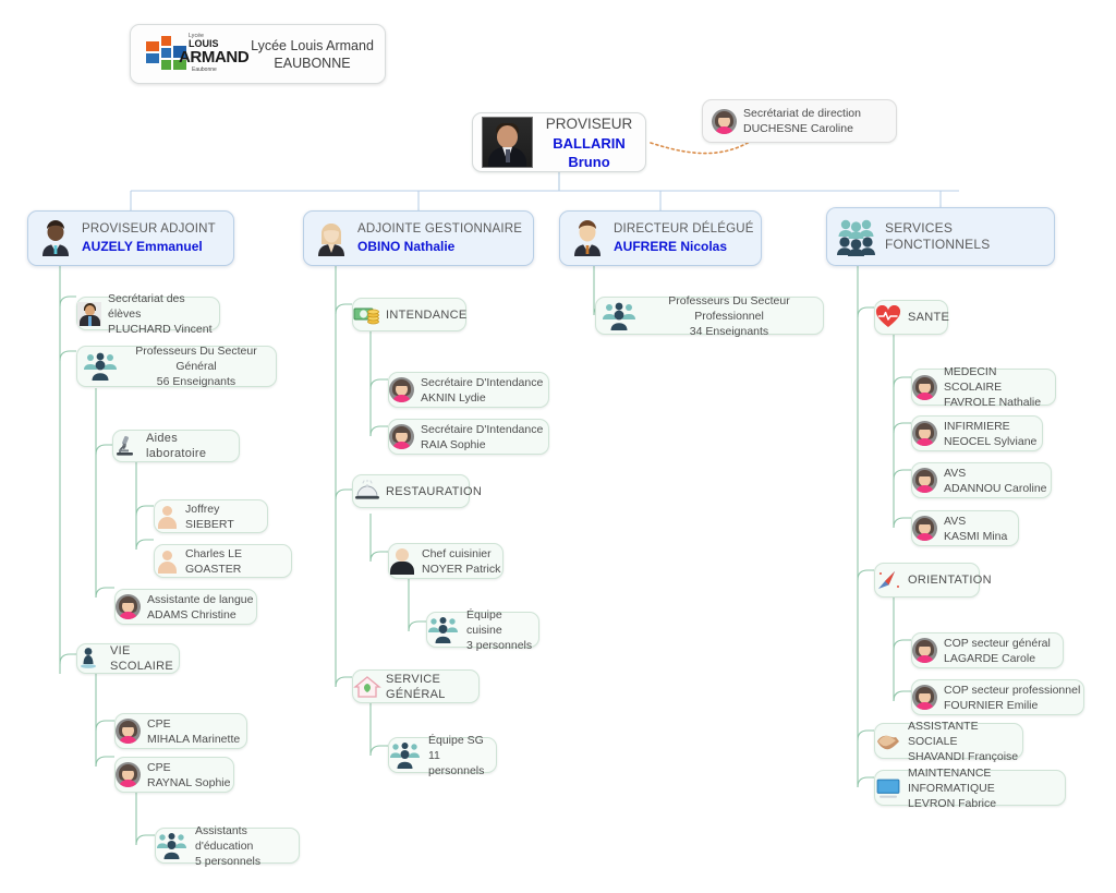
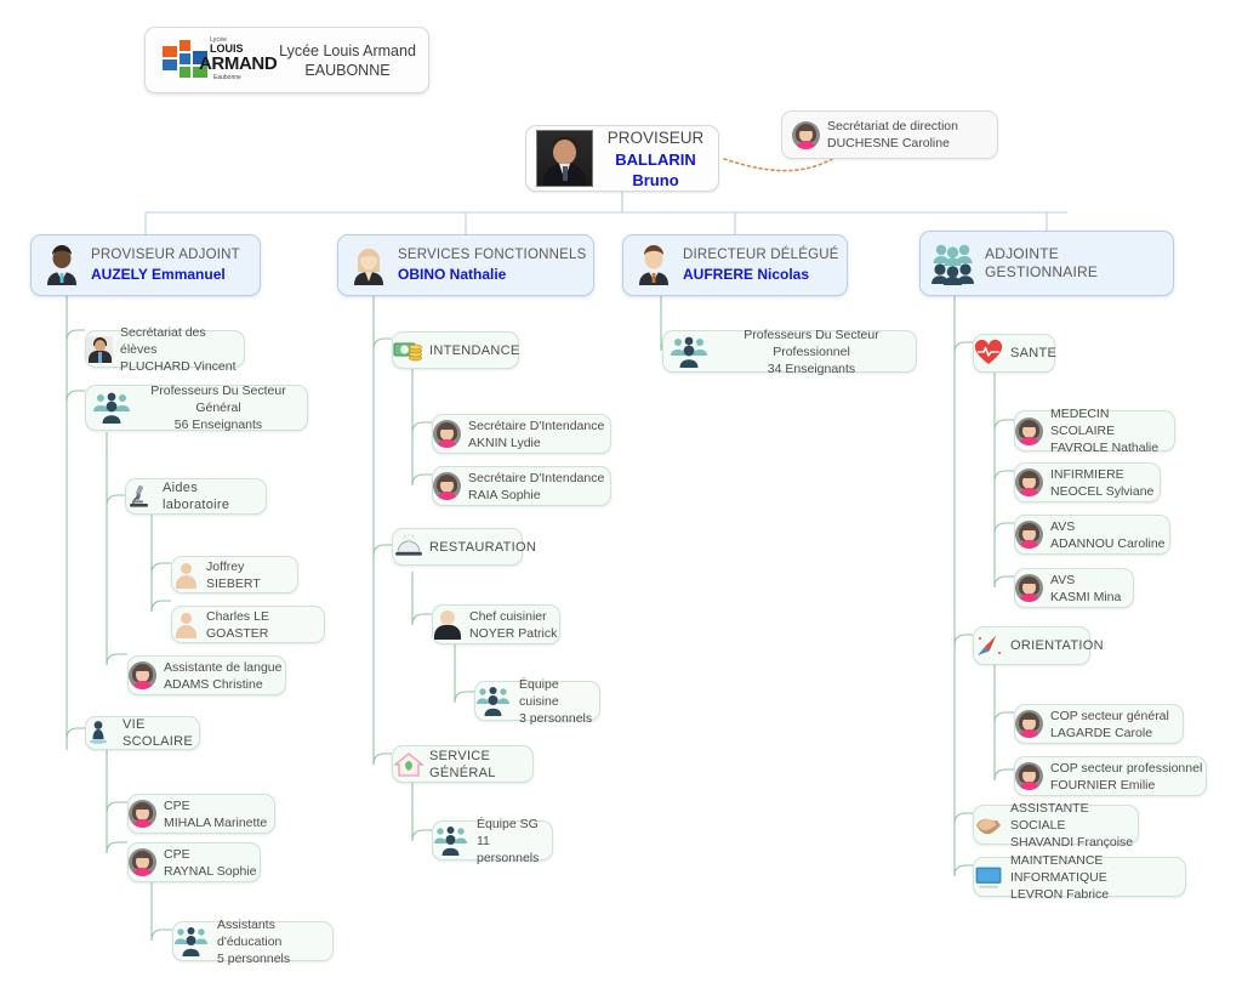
  LOUIS
  ARMAND
  Lycée Louis Armand
  EAUBONNE
  PROVISEUR
  BALLARIN Bruno
  Secrétariat de direction
  DUCHESNE Caroline
  PROVISEUR ADJOINT
  AUZELY Emmanuel
- ADJOINTE GESTIONNAIRE
+ SERVICES FONCTIONNELS
  OBINO Nathalie
  DIRECTEUR DÉLÉGUÉ
  AUFRERE Nicolas
- SERVICES FONCTIONNELS
+ ADJOINTE GESTIONNAIRE
  Secrétariat des élèves
  PLUCHARD Vincent
  Professeurs Du Secteur Général
  56 Enseignants
  Aides laboratoire
  Joffrey SIEBERT
  Charles LE GOASTER
  Assistante de langue
  ADAMS Christine
  VIE SCOLAIRE
  CPE
  MIHALA Marinette
  CPE
  RAYNAL Sophie
  Assistants d'éducation
  5 personnels
  INTENDANCE
  Secrétaire D'Intendance
  AKNIN Lydie
  Secrétaire D'Intendance
  RAIA Sophie
  RESTAURATION
  Chef cuisinier
  NOYER Patrick
  Équipe cuisine
  3 personnels
  SERVICE GÉNÉRAL
  Équipe SG
  11 personnels
  Professeurs Du Secteur Professionnel
  34 Enseignants
  SANTE
  MEDECIN SCOLAIRE
  FAVROLE Nathalie
  INFIRMIERE
  NEOCEL Sylviane
  AVS
  ADANNOU Caroline
  AVS
  KASMI Mina
  ORIENTATION
  COP secteur général
  LAGARDE Carole
  COP secteur professionnel
  FOURNIER Emilie
  ASSISTANTE SOCIALE
  SHAVANDI Françoise
  MAINTENANCE INFORMATIQUE
  LEVRON Fabrice
